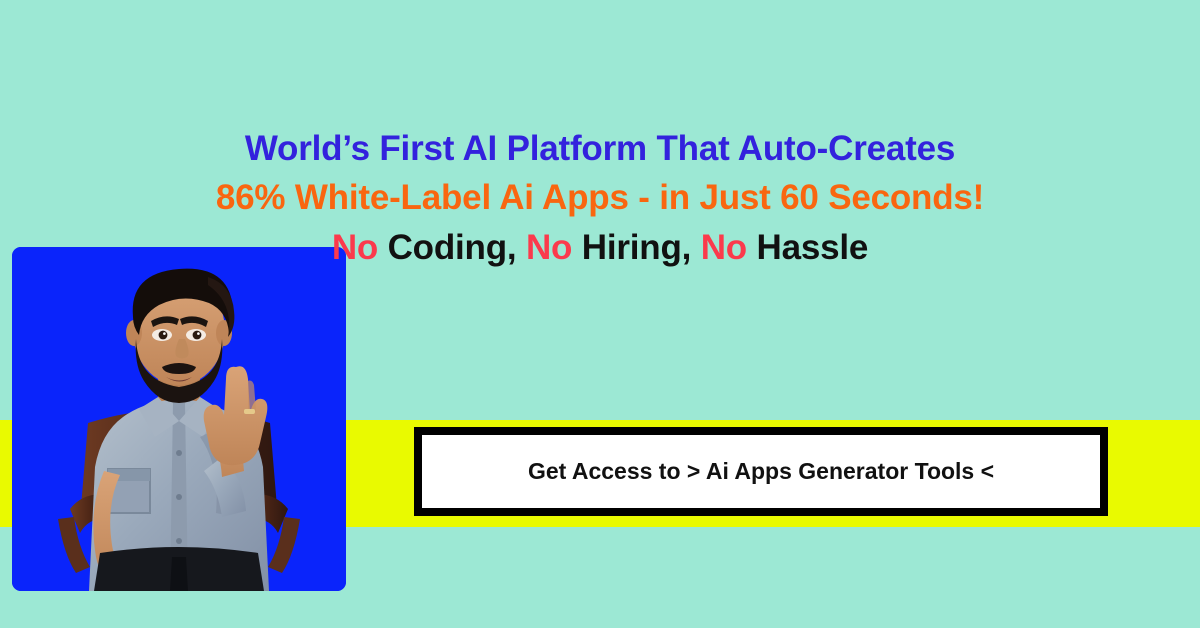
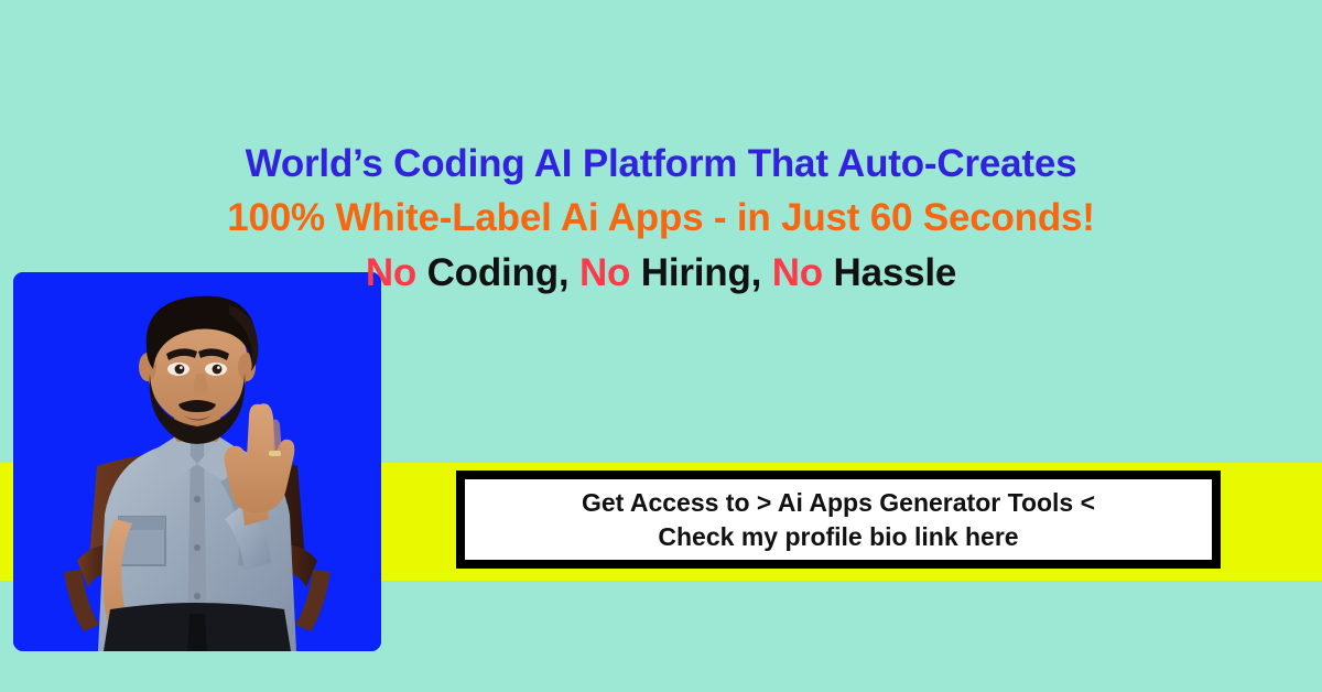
- World’s First AI Platform That Auto-Creates
+ World’s Coding AI Platform That Auto-Creates
- 86% White-Label Ai Apps - in Just 60 Seconds!
+ 100% White-Label Ai Apps - in Just 60 Seconds!
  No Coding, No Hiring, No Hassle
  Get Access to > Ai Apps Generator Tools <
+ Check my profile bio link here
